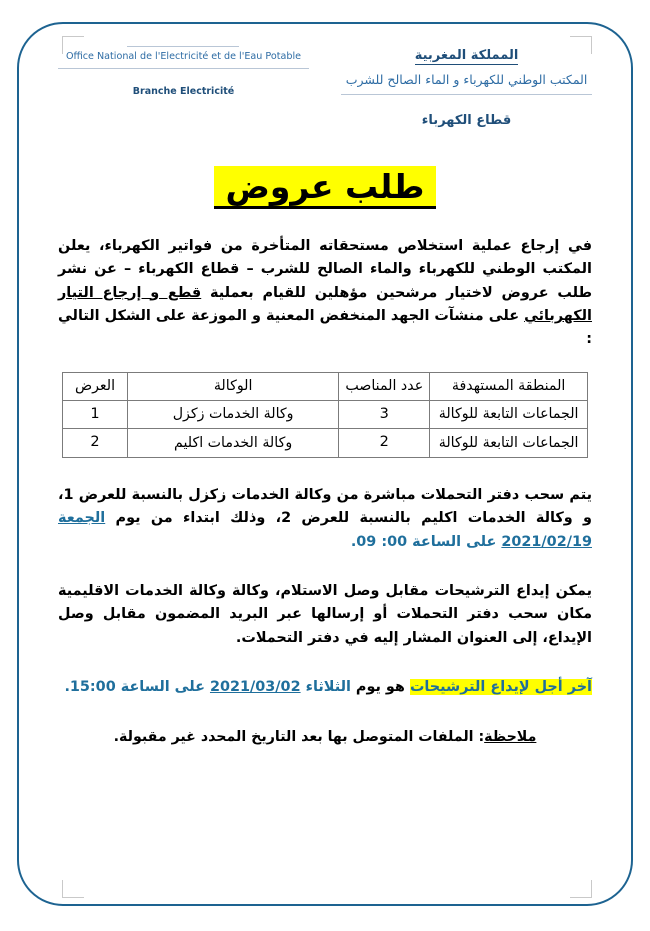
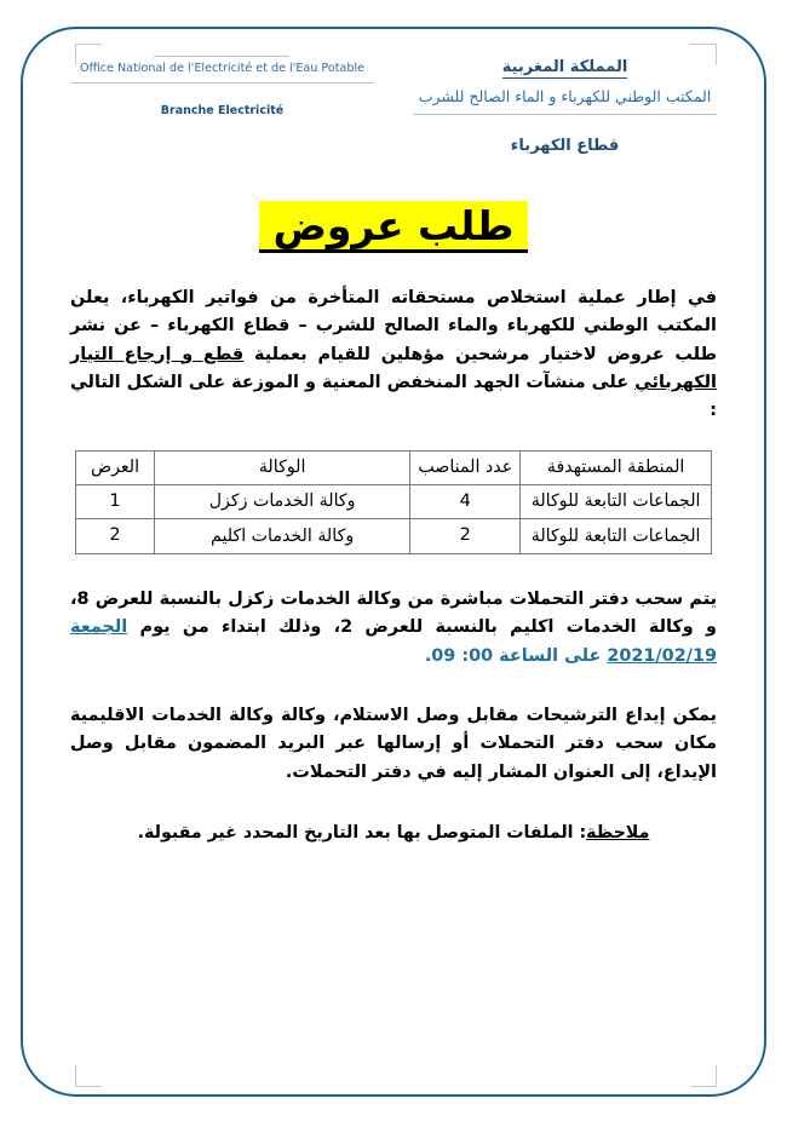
  Office National de l'Electricité et de l'Eau Potable
  Branche Electricité
  المملكة المغربية
  المكتب الوطني للكهرباء و الماء الصالح للشرب
  قطاع الكهرباء
  طلب عروض
- في إرجاع عملية استخلاص مستحقاته المتأخرة من فواتير الكهرباء، يعلن المكتب الوطني للكهرباء والماء الصالح للشرب – قطاع الكهرباء – عن نشر طلب عروض لاختيار مرشحين مؤهلين للقيام بعملية قطع و إرجاع التيار الكهربائي على منشآت الجهد المنخفض المعنية و الموزعة على الشكل التالي :
+ في إطار عملية استخلاص مستحقاته المتأخرة من فواتير الكهرباء، يعلن المكتب الوطني للكهرباء والماء الصالح للشرب – قطاع الكهرباء – عن نشر طلب عروض لاختيار مرشحين مؤهلين للقيام بعملية قطع و إرجاع التيار الكهربائي على منشآت الجهد المنخفض المعنية و الموزعة على الشكل التالي :
  المنطقة المستهدفة	عدد المناصب	الوكالة	العرض
- الجماعات التابعة للوكالة	3	وكالة الخدمات زكزل	1
+ الجماعات التابعة للوكالة	4	وكالة الخدمات زكزل	1
  الجماعات التابعة للوكالة	2	وكالة الخدمات اكليم	2
- يتم سحب دفتر التحملات مباشرة من وكالة الخدمات زكزل بالنسبة للعرض 1، و وكالة الخدمات اكليم بالنسبة للعرض 2، وذلك ابتداء من يوم الجمعة 2021/02/19 على الساعة 09 :00.
+ يتم سحب دفتر التحملات مباشرة من وكالة الخدمات زكزل بالنسبة للعرض 8، و وكالة الخدمات اكليم بالنسبة للعرض 2، وذلك ابتداء من يوم الجمعة 2021/02/19 على الساعة 09 :00.
  يمكن إيداع الترشيحات مقابل وصل الاستلام، وكالة وكالة الخدمات الاقليمية مكان سحب دفتر التحملات أو إرسالها عبر البريد المضمون مقابل وصل الإيداع، إلى العنوان المشار إليه في دفتر التحملات.
- آخر أجل لإيداع الترشيحات هو يوم الثلاثاء 2021/03/02 على الساعة 15:00.
  ملاحظة: الملفات المتوصل بها بعد التاريخ المحدد غير مقبولة.
